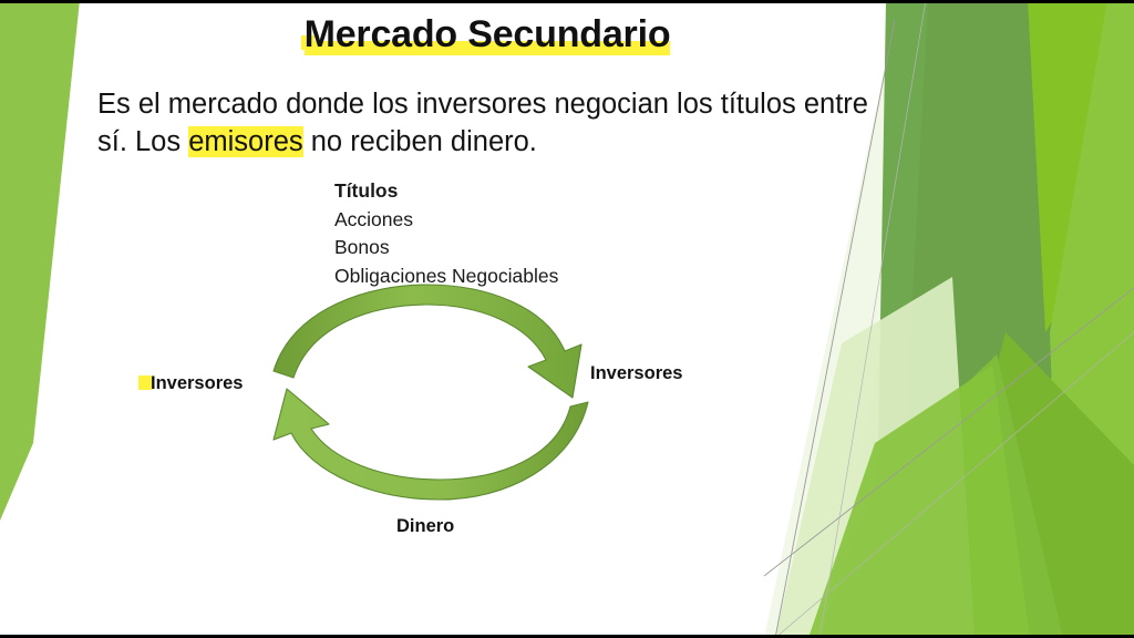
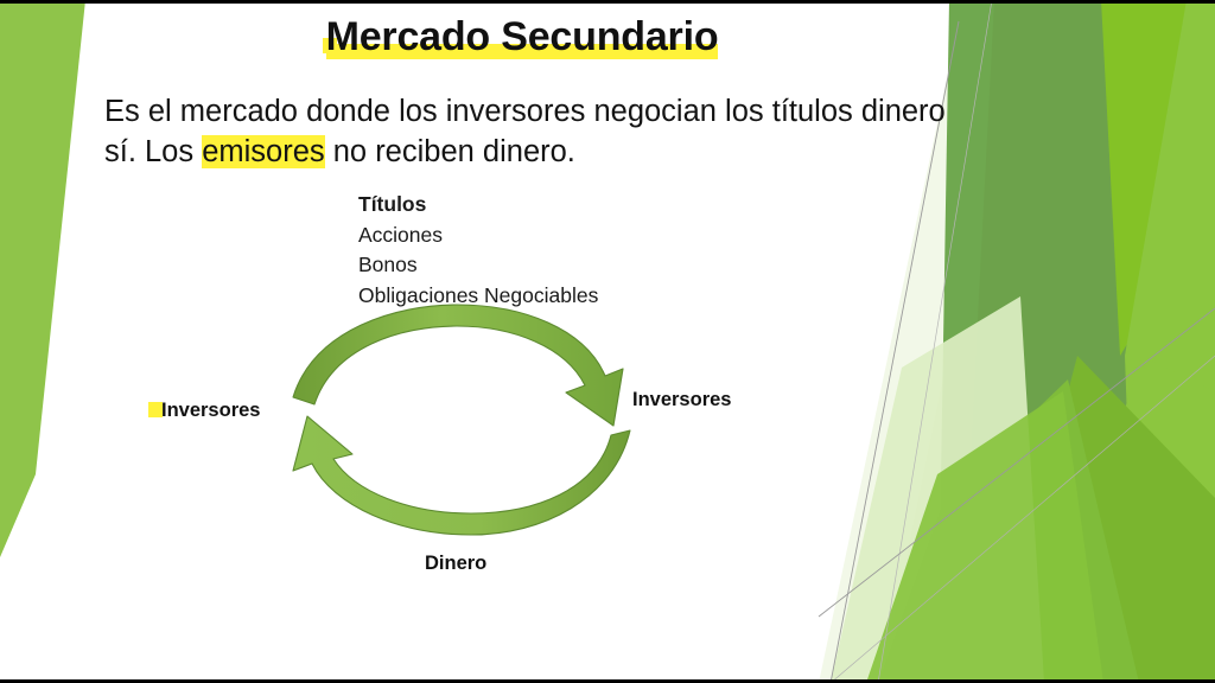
  Mercado Secundario
- Es el mercado donde los inversores negocian los títulos entre
+ Es el mercado donde los inversores negocian los títulos dinero
  sí. Los emisores no reciben dinero.
  Títulos
  Acciones
  Bonos
  Obligaciones Negociables
  Inversores
  Inversores
  Dinero
